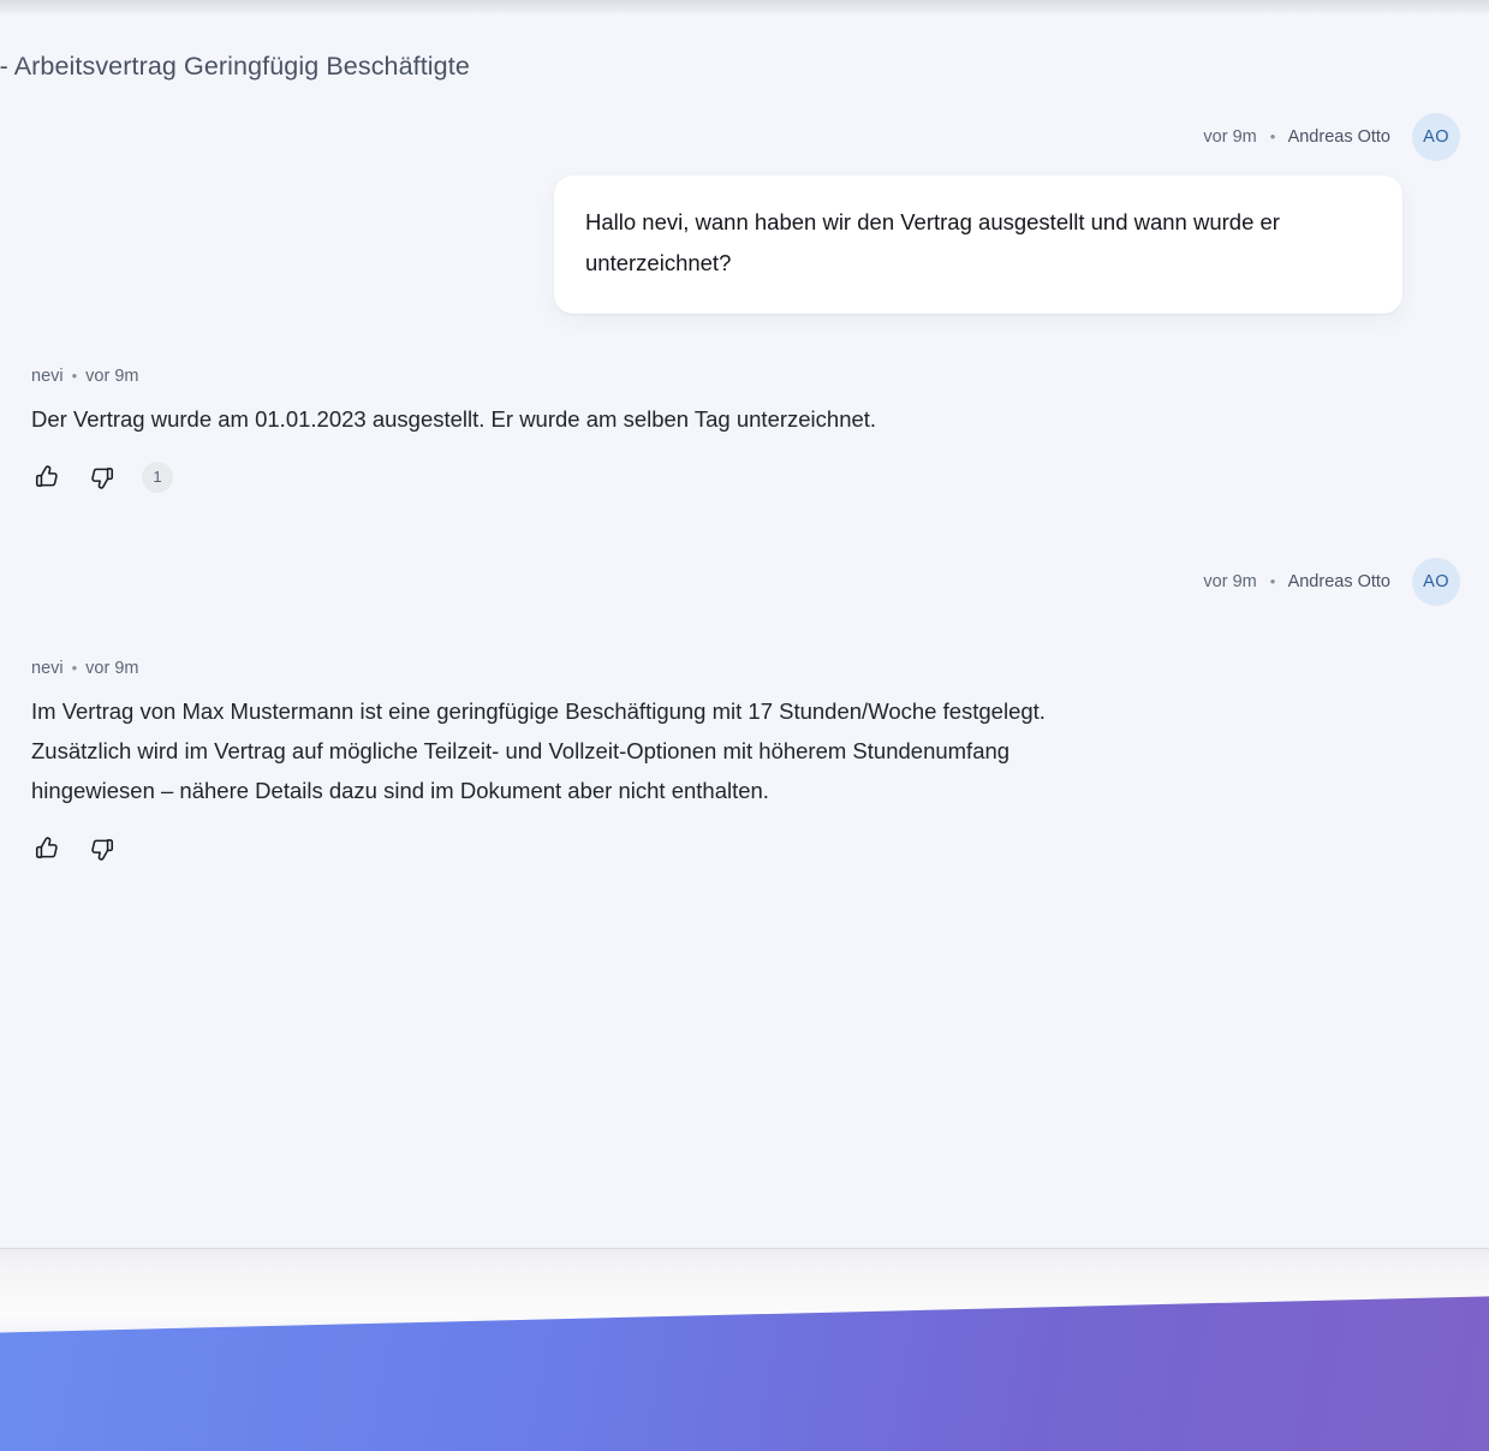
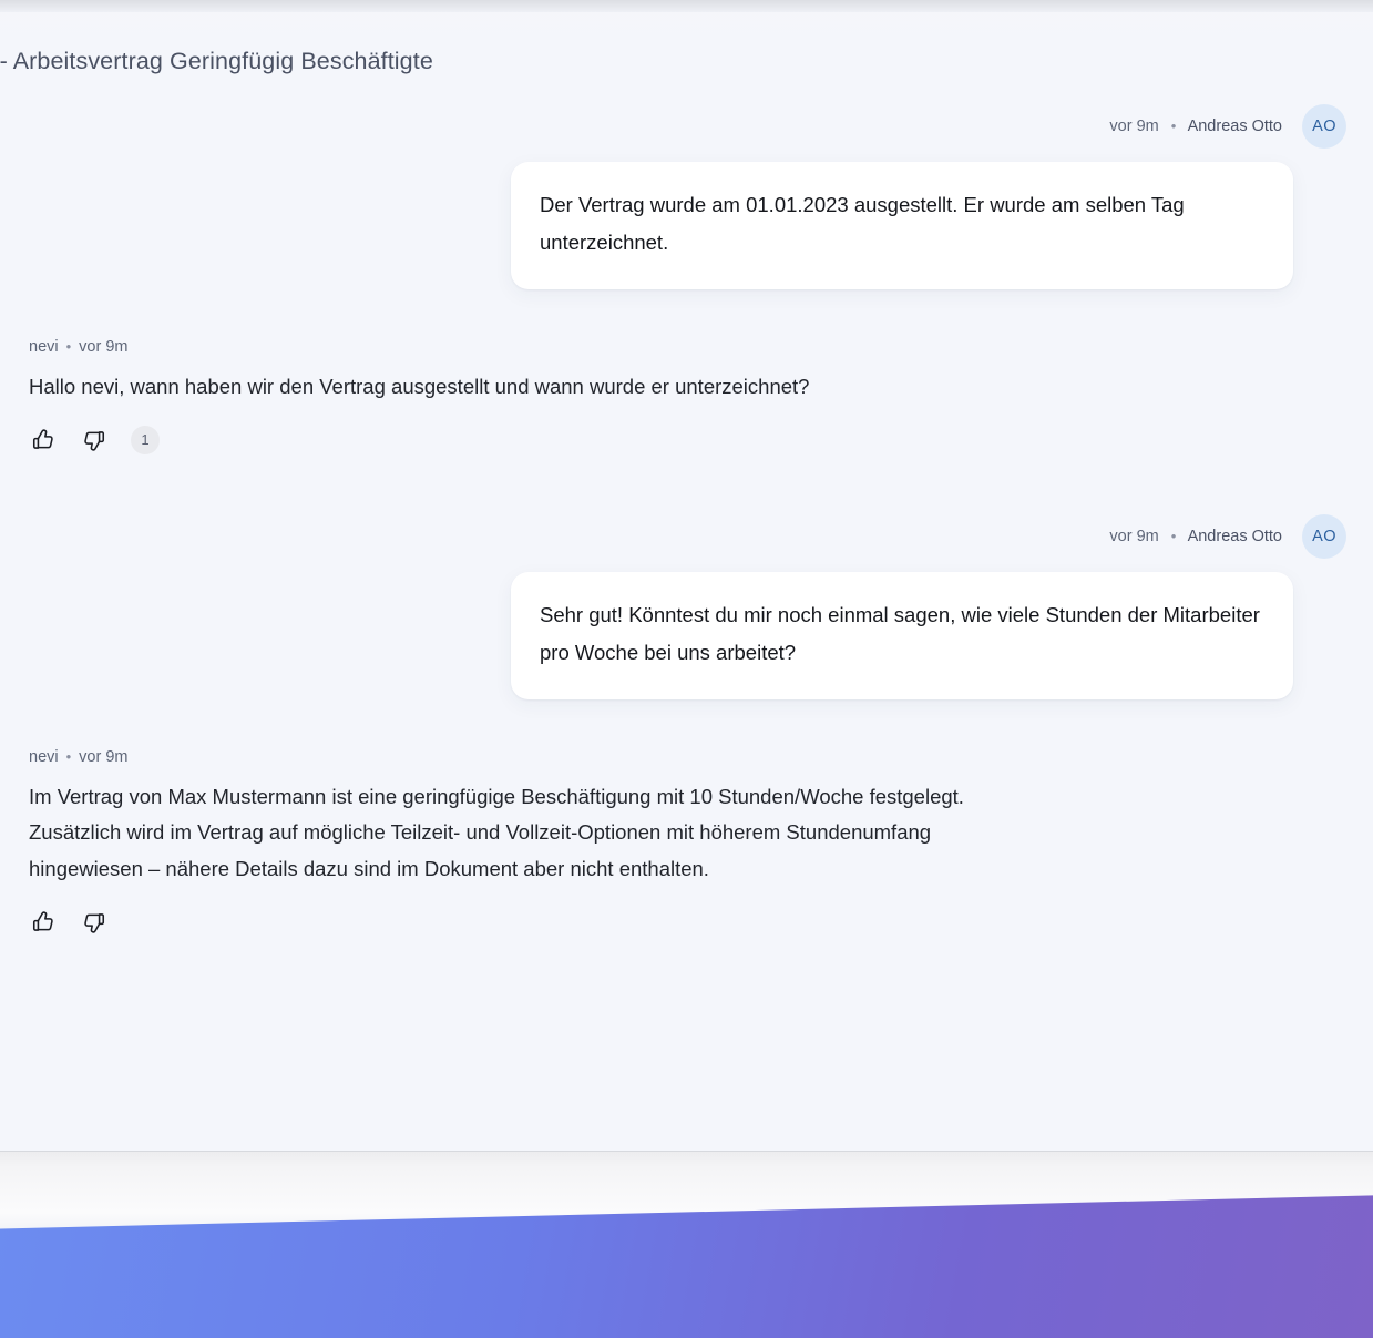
  - Arbeitsvertrag Geringfügig Beschäftigte
  vor 9m • Andreas Otto
  AO
- Hallo nevi, wann haben wir den Vertrag ausgestellt und wann wurde er unterzeichnet?
+ Der Vertrag wurde am 01.01.2023 ausgestellt. Er wurde am selben Tag unterzeichnet.
  nevi
  •
  vor 9m
- Der Vertrag wurde am 01.01.2023 ausgestellt. Er wurde am selben Tag unterzeichnet.
+ Hallo nevi, wann haben wir den Vertrag ausgestellt und wann wurde er unterzeichnet?
  1
  vor 9m • Andreas Otto
  AO
+ Sehr gut! Könntest du mir noch einmal sagen, wie viele Stunden der Mitarbeiter pro Woche bei uns arbeitet?
  nevi
  •
  vor 9m
- Im Vertrag von Max Mustermann ist eine geringfügige Beschäftigung mit 17 Stunden/Woche festgelegt. Zusätzlich wird im Vertrag auf mögliche Teilzeit- und Vollzeit-Optionen mit höherem Stundenumfang hingewiesen – nähere Details dazu sind im Dokument aber nicht enthalten.
+ Im Vertrag von Max Mustermann ist eine geringfügige Beschäftigung mit 10 Stunden/Woche festgelegt. Zusätzlich wird im Vertrag auf mögliche Teilzeit- und Vollzeit-Optionen mit höherem Stundenumfang hingewiesen – nähere Details dazu sind im Dokument aber nicht enthalten.
